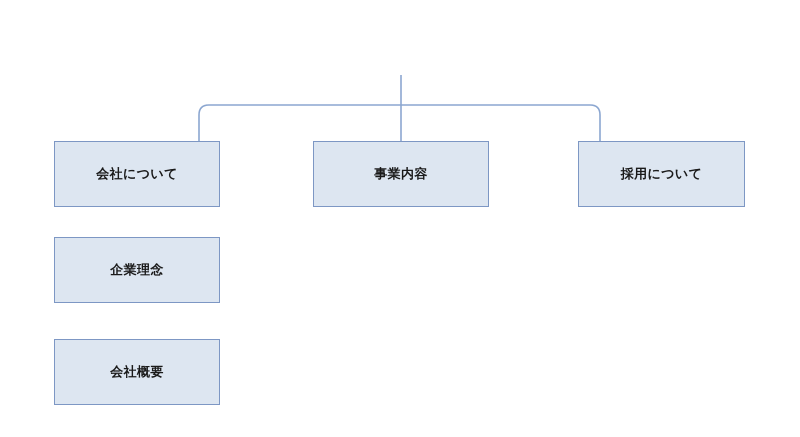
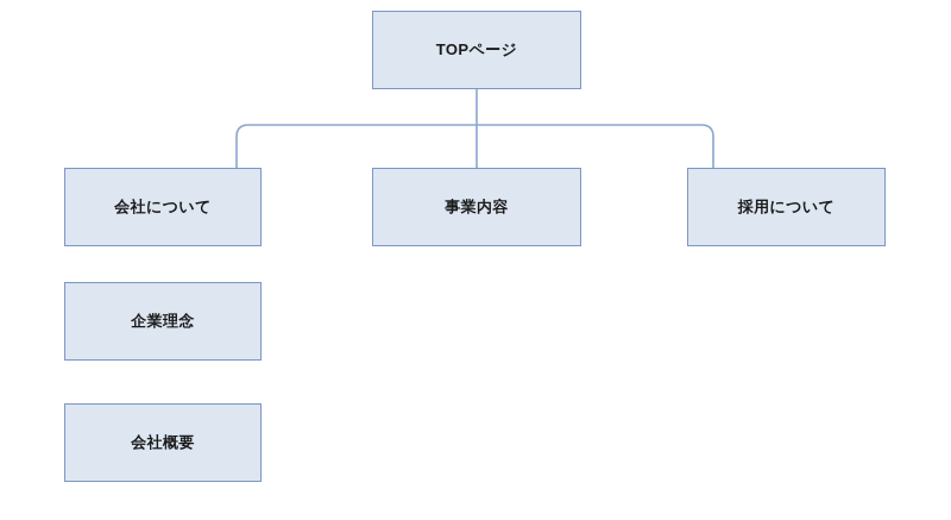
+ TOPページ
  会社について
  事業内容
  採用について
  企業理念
  会社概要
